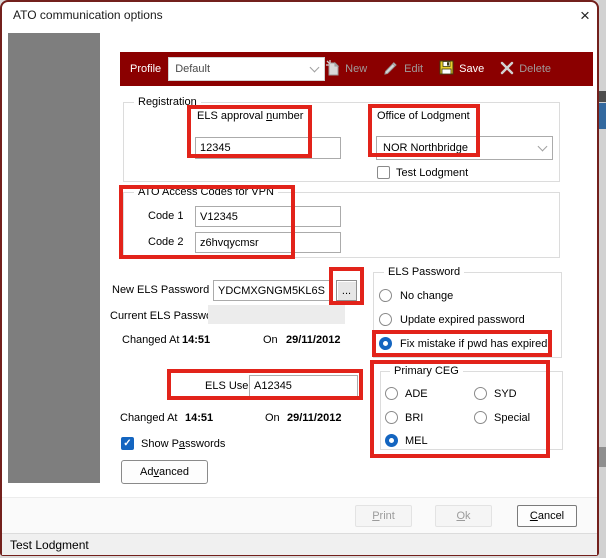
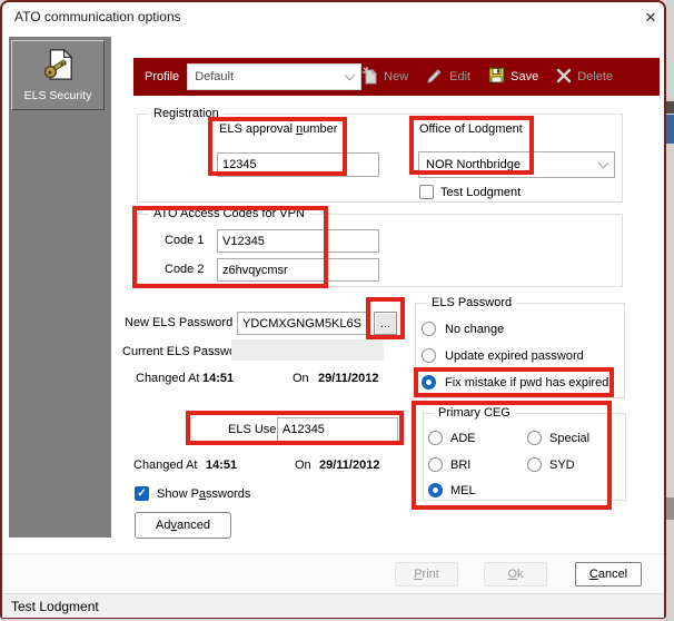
  ATO communication options
  ×
+ ELS Security
  Profile
  Default
  New
  Edit
  Save
  Delete
  Registration
  ELS approval number
  12345
  Office of Lodgment
  NOR Northbridge
  Test Lodgment
  ATO Access Codes for VPN
  Code 1
  V12345
  Code 2
  z6hvqycmsr
  New ELS Password
  YDCMXGNGM5KL6S
  ...
  Current ELS Passw
  Changed At
  14:51
  On
  29/11/2012
  ELS Password
  No change
  Update expired password
  Fix mistake if pwd has expired
  A12345
  Primary CEG
  ADE
- SYD
+ Special
  BRI
- Special
+ SYD
  MEL
  Changed At
  14:51
  On
  29/11/2012
  ✓
  Show Passwords
  Ad
  v
  anced
  P
  rint
  O
  k
  C
  ancel
  Test Lodgment
